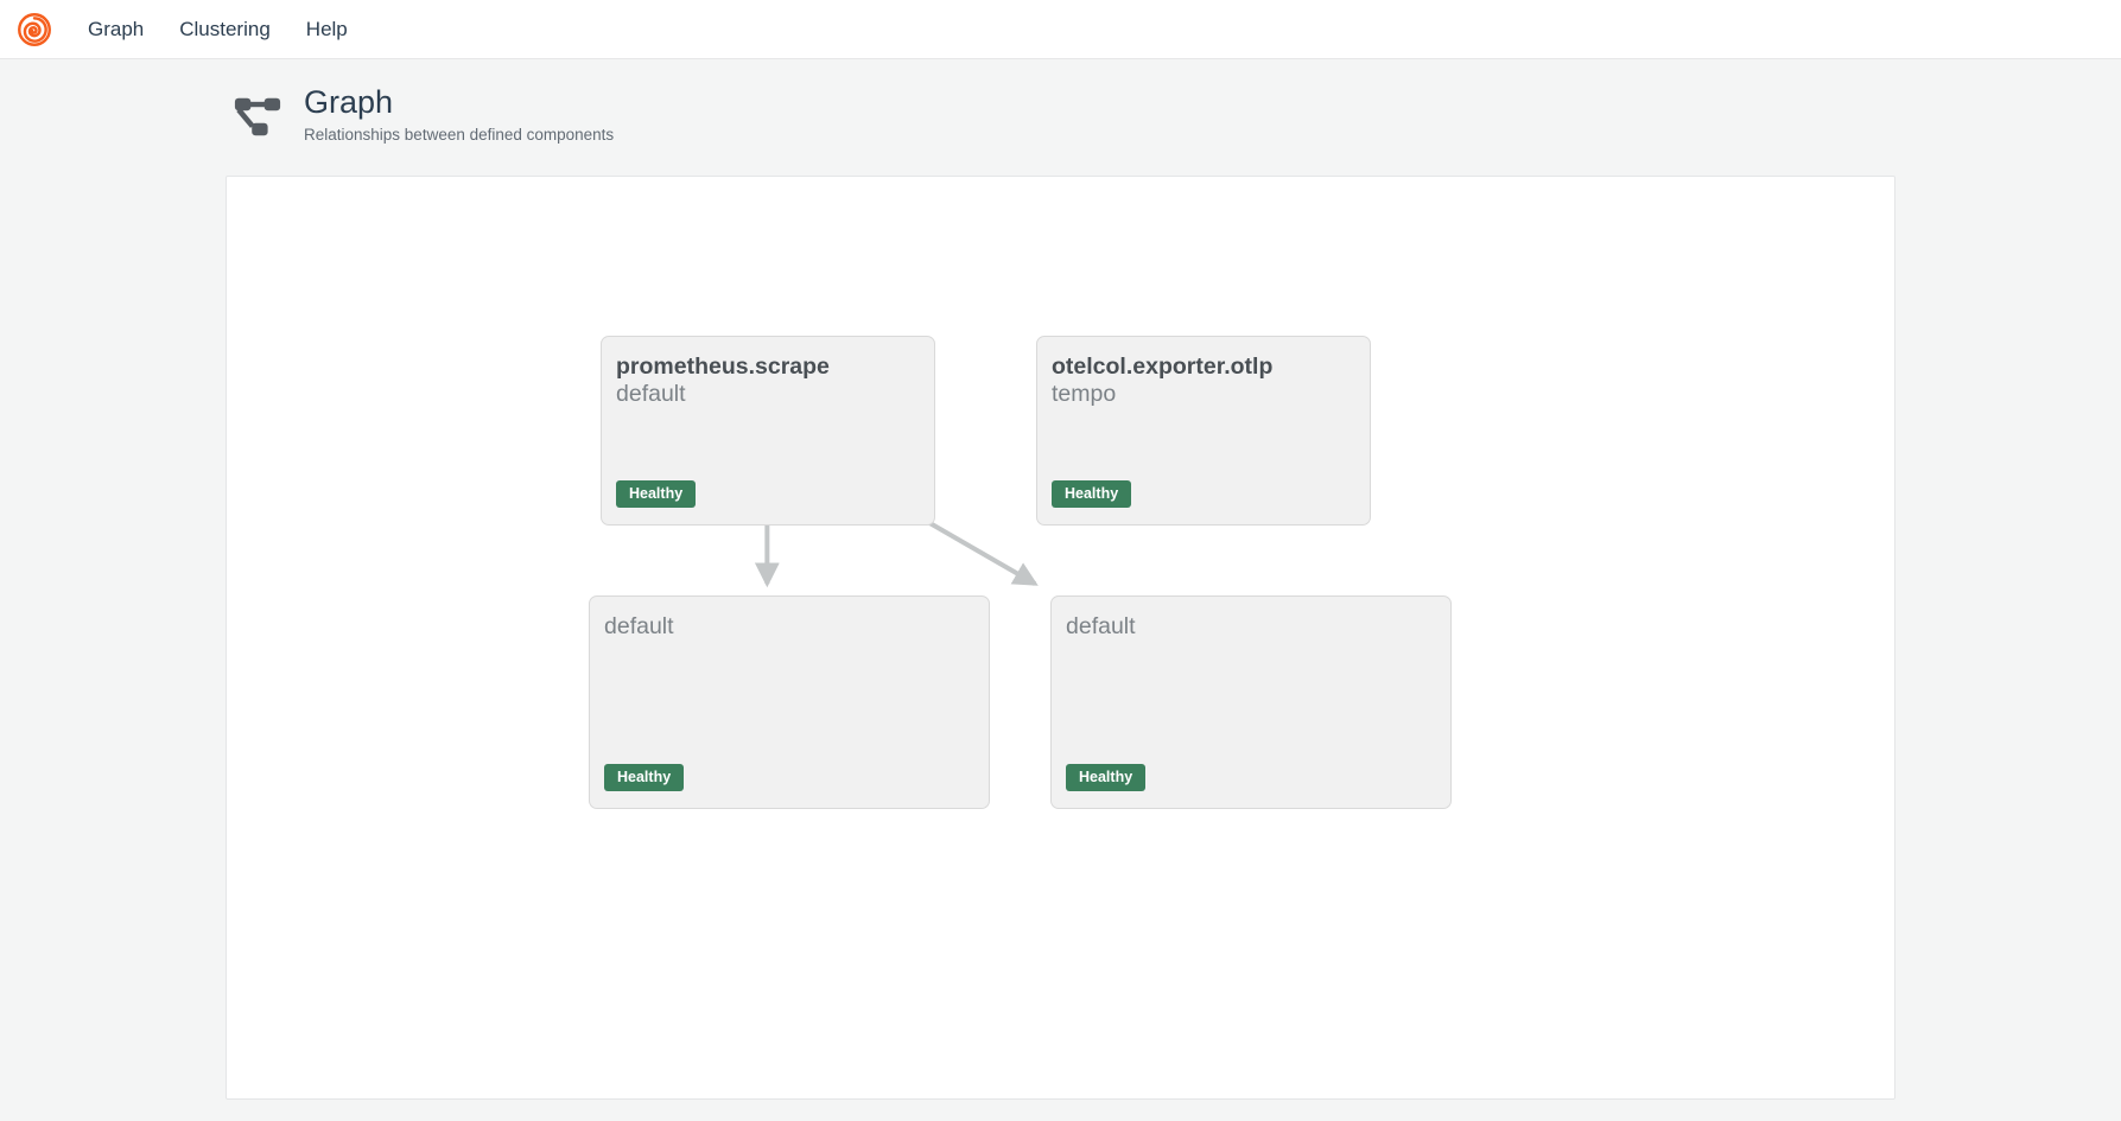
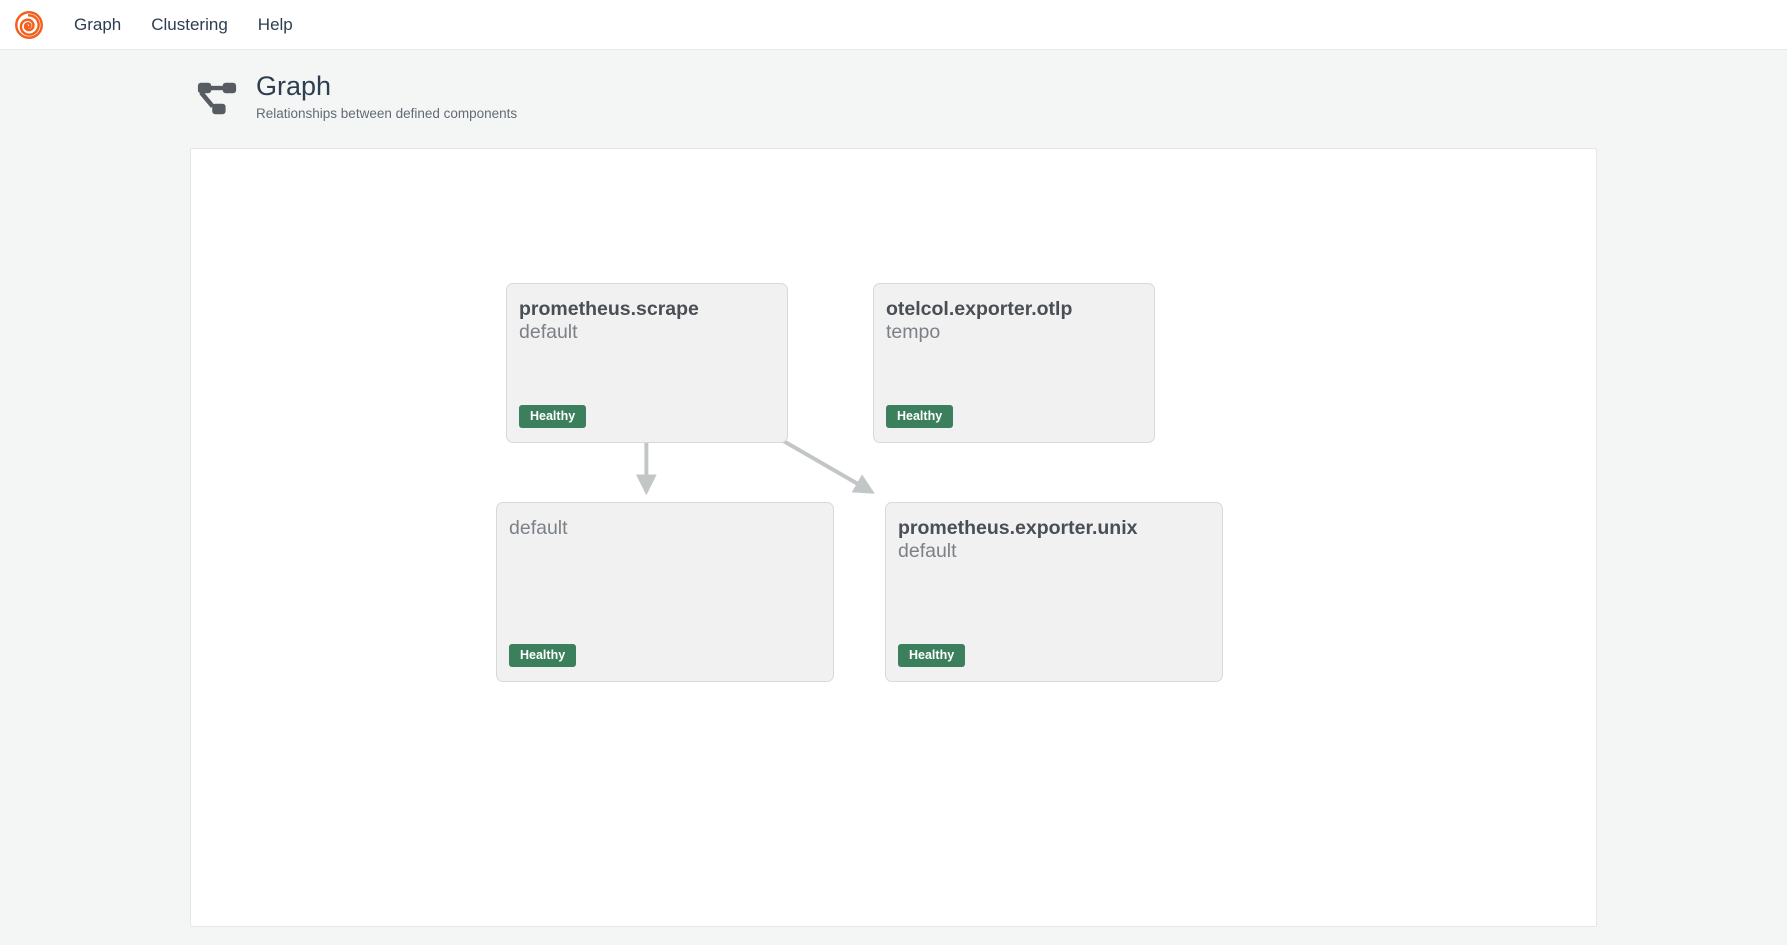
  Graph
  Clustering
  Help
  Graph
  Relationships between defined components
  prometheus.scrape
  default
  Healthy
  otelcol.exporter.otlp
  tempo
  Healthy
  default
  Healthy
+ prometheus.exporter.unix
  default
  Healthy
